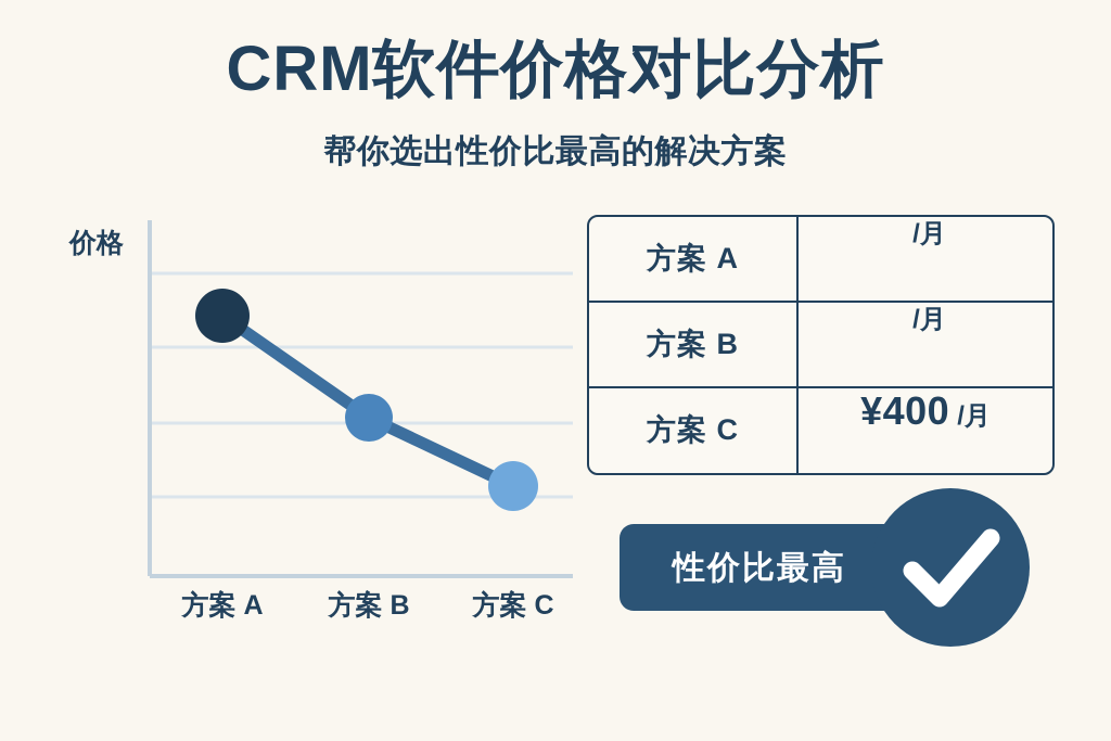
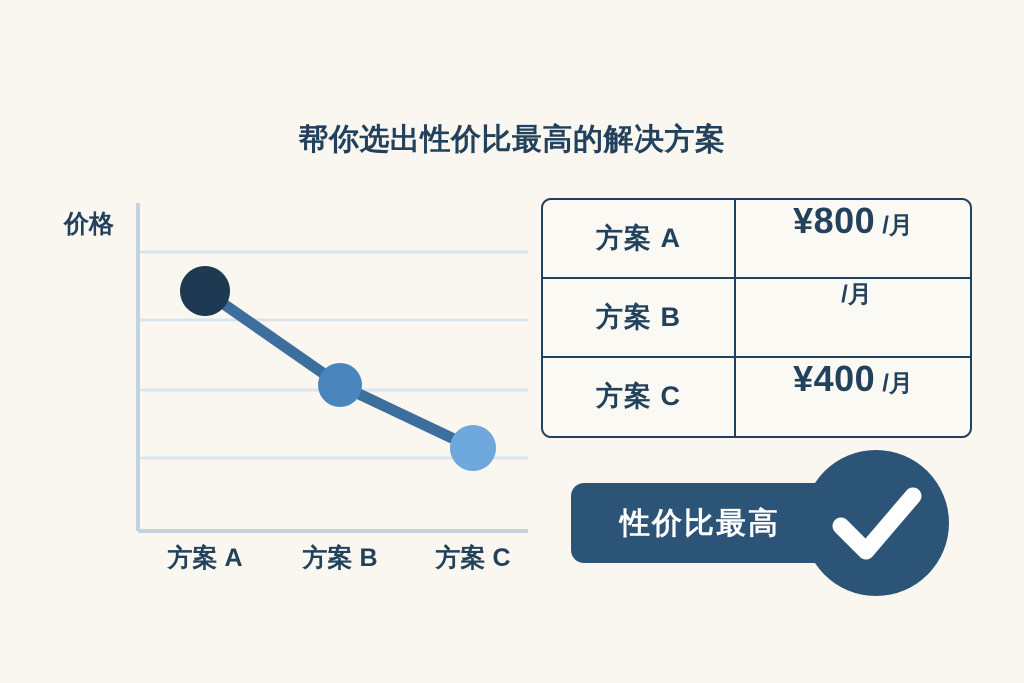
- CRM软件价格对比分析
  帮你选出性价比最高的解决方案
  价格
  方案 A
  方案 B
  方案 C
  方案 A
+ ¥800
  /月
  方案 B
  /月
  方案 C
  ¥400
  /月
  性价比最高
